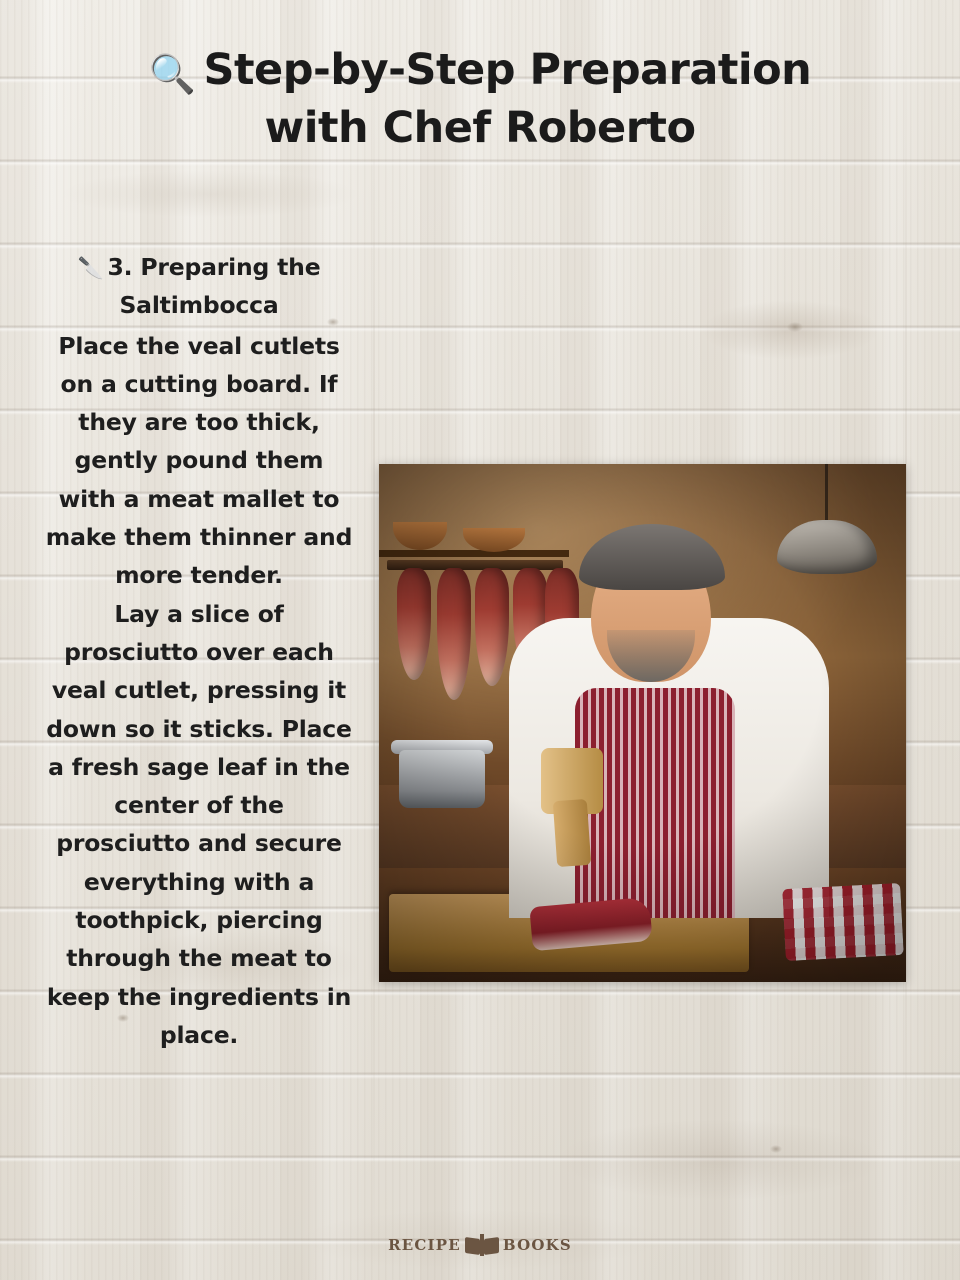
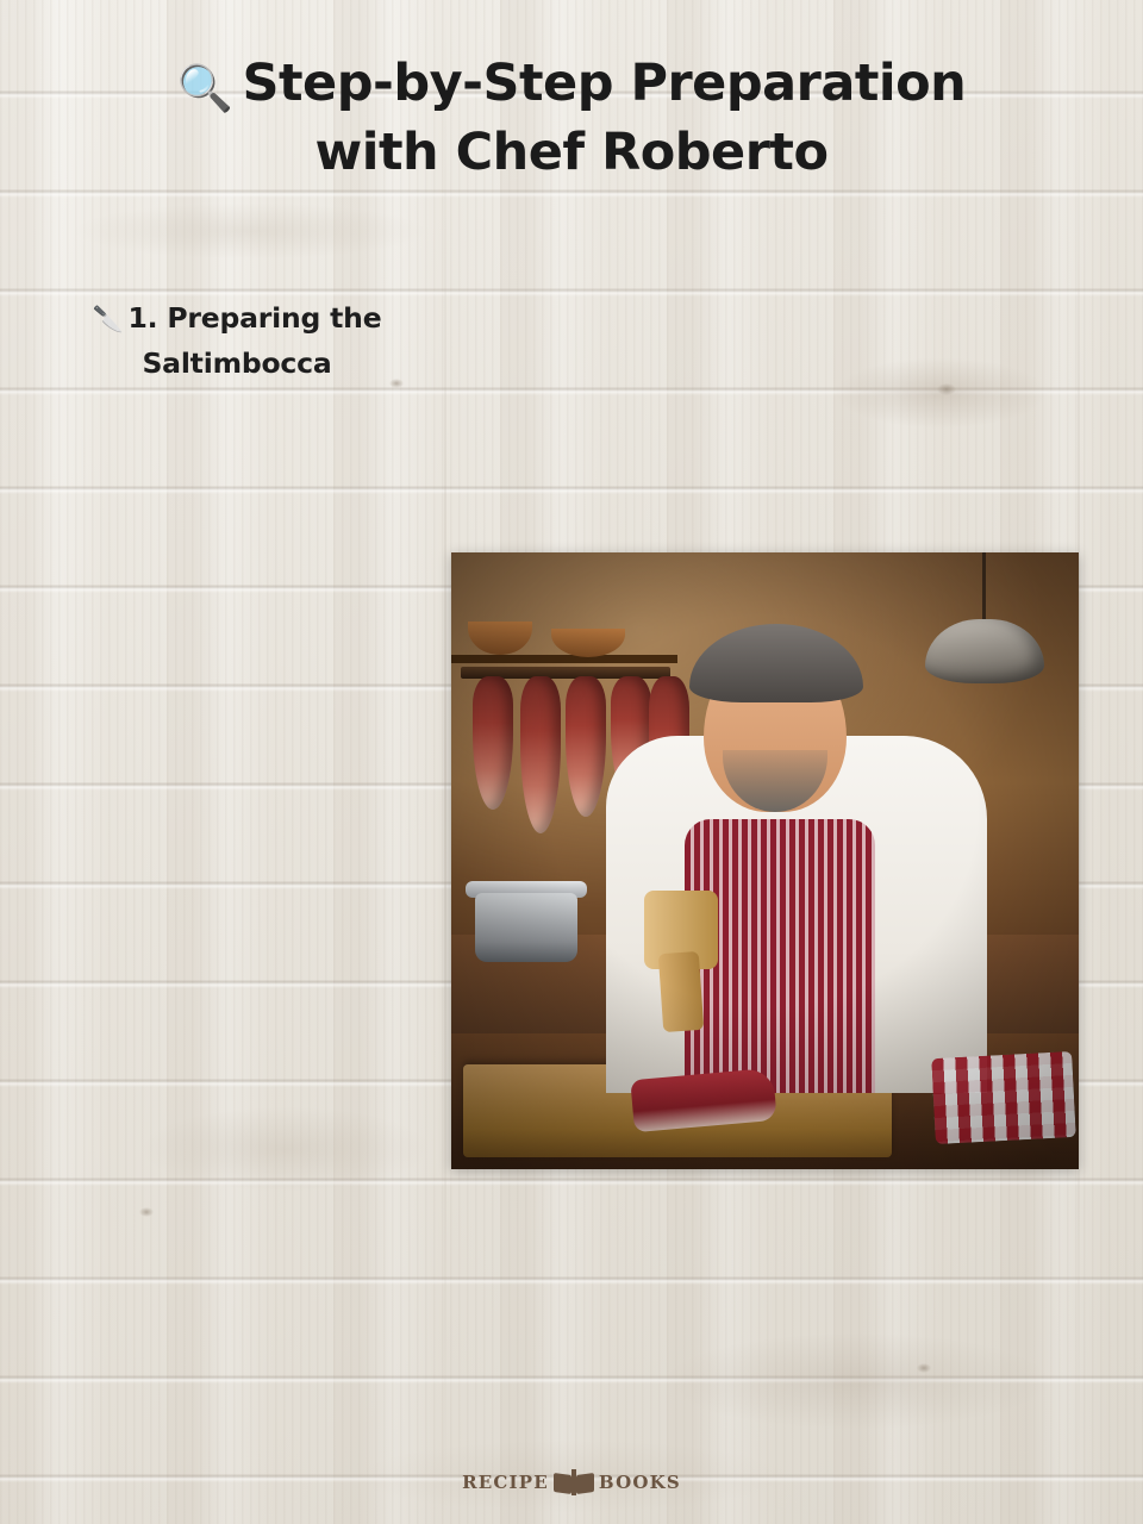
  🔍 Step-by-Step Preparation
  with Chef Roberto
- 🔪 3. Preparing the Saltimbocca
+ 🔪 1. Preparing the Saltimbocca
- Place the veal cutlets on a cutting board. If they are too thick, gently pound them with a meat mallet to make them thinner and more tender.
- Lay a slice of prosciutto over each veal cutlet, pressing it down so it sticks. Place a fresh sage leaf in the center of the prosciutto and secure everything with a toothpick, piercing through the meat to keep the ingredients in place.
  RECIPE
  BOOKS
